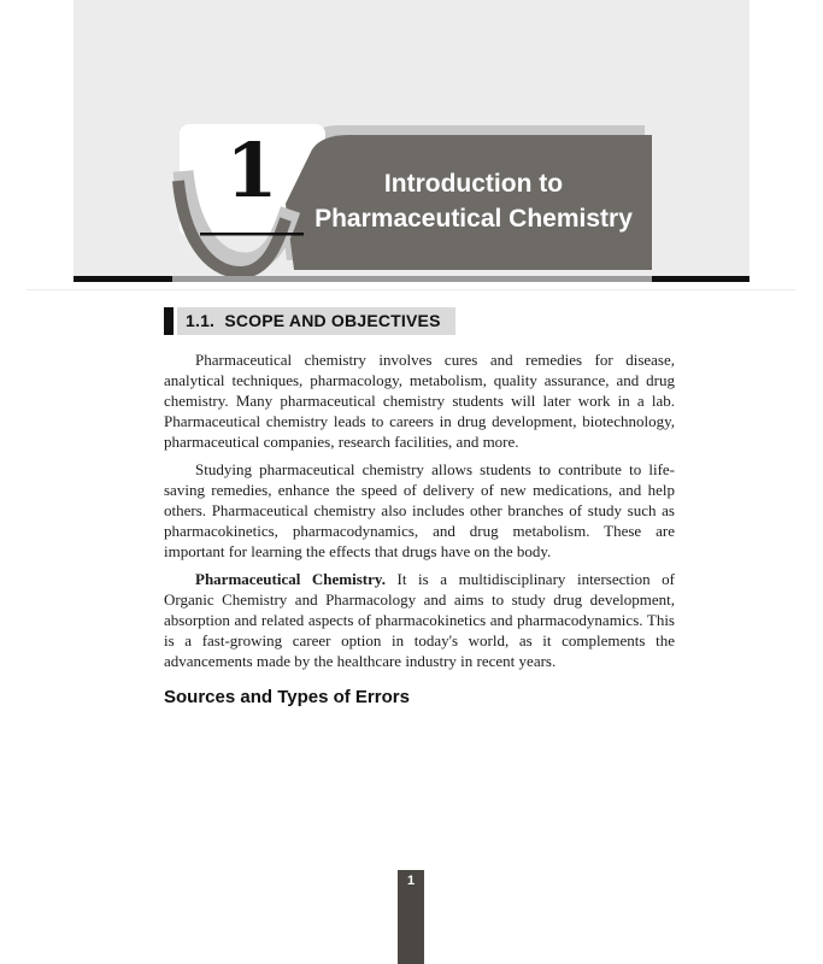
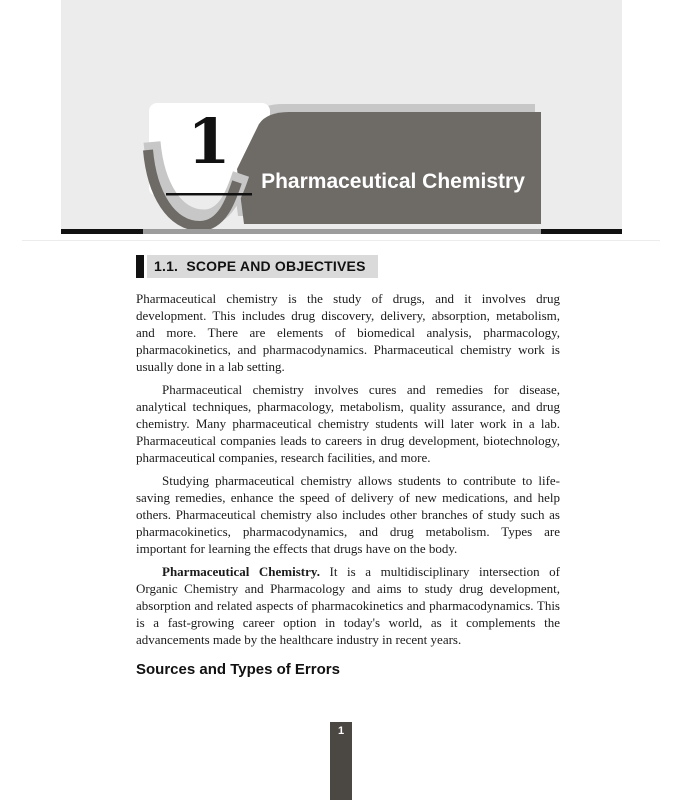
  1
- Introduction to
  Pharmaceutical Chemistry
  1.1. SCOPE AND OBJECTIVES
+ Pharmaceutical chemistry is the study of drugs, and it involves drug development. This includes drug discovery, delivery, absorption, metabolism, and more. There are elements of biomedical analysis, pharmacology, pharmacokinetics, and pharmacodynamics. Pharmaceutical chemistry work is usually done in a lab setting.
- Pharmaceutical chemistry involves cures and remedies for disease, analytical techniques, pharmacology, metabolism, quality assurance, and drug chemistry. Many pharmaceutical chemistry students will later work in a lab. Pharmaceutical chemistry leads to careers in drug development, biotechnology, pharmaceutical companies, research facilities, and more.
+ Pharmaceutical chemistry involves cures and remedies for disease, analytical techniques, pharmacology, metabolism, quality assurance, and drug chemistry. Many pharmaceutical chemistry students will later work in a lab. Pharmaceutical companies leads to careers in drug development, biotechnology, pharmaceutical companies, research facilities, and more.
- Studying pharmaceutical chemistry allows students to contribute to life-saving remedies, enhance the speed of delivery of new medications, and help others. Pharmaceutical chemistry also includes other branches of study such as pharmacokinetics, pharmacodynamics, and drug metabolism. These are important for learning the effects that drugs have on the body.
+ Studying pharmaceutical chemistry allows students to contribute to life-saving remedies, enhance the speed of delivery of new medications, and help others. Pharmaceutical chemistry also includes other branches of study such as pharmacokinetics, pharmacodynamics, and drug metabolism. Types are important for learning the effects that drugs have on the body.
  Pharmaceutical Chemistry. It is a multidisciplinary intersection of Organic Chemistry and Pharmacology and aims to study drug development, absorption and related aspects of pharmacokinetics and pharmacodynamics. This is a fast-growing career option in today's world, as it complements the advancements made by the healthcare industry in recent years.
  Sources and Types of Errors
  1
